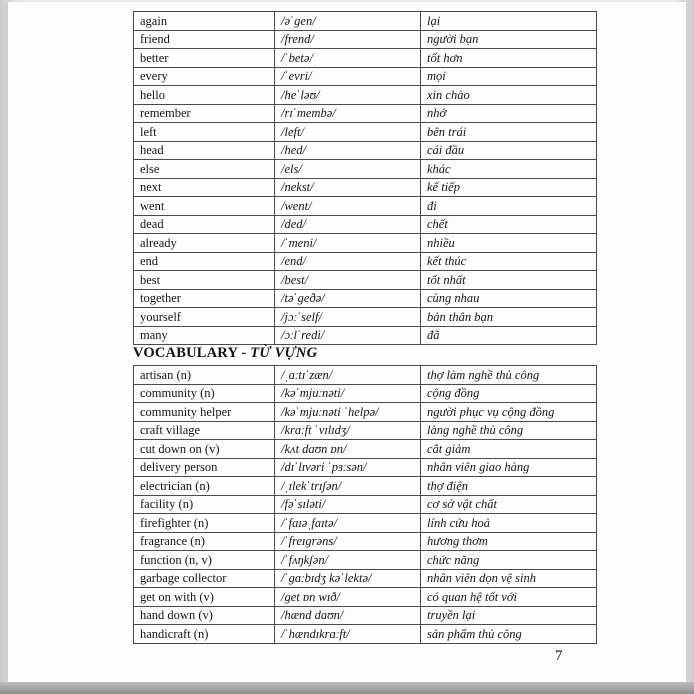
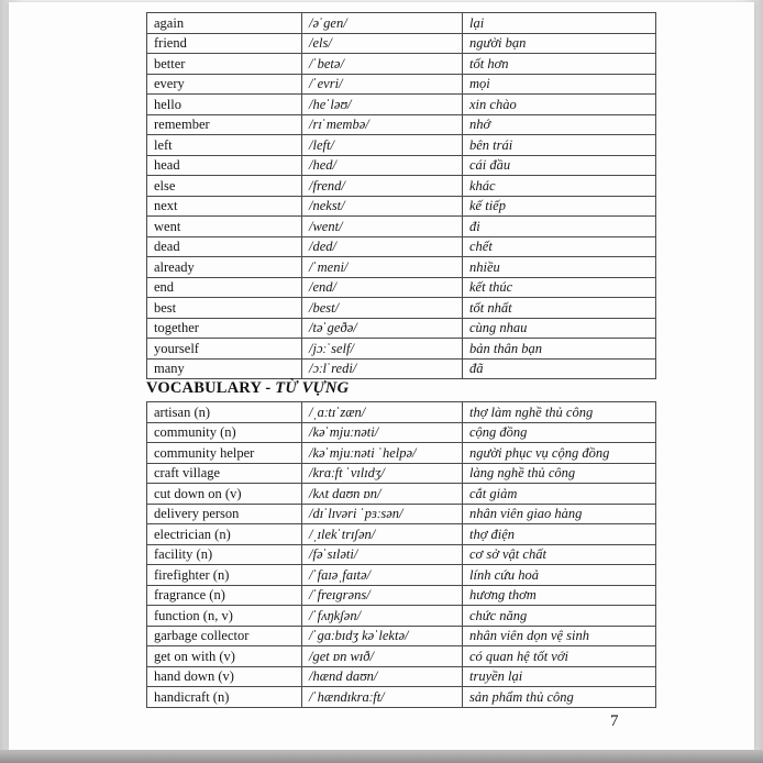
  again	/əˈgen/	lại
- friend	/frend/	người bạn
+ friend	/els/	người bạn
  better	/ˈbetə/	tốt hơn
  every	/ˈevri/	mọi
  hello	/heˈləʊ/	xin chào
  remember	/rɪˈmembə/	nhớ
  left	/left/	bên trái
  head	/hed/	cái đầu
- else	/els/	khác
+ else	/frend/	khác
  next	/nekst/	kế tiếp
  went	/went/	đi
  dead	/ded/	chết
  already	/ˈmeni/	nhiều
  end	/end/	kết thúc
  best	/best/	tốt nhất
  together	/təˈgeðə/	cùng nhau
  yourself	/jɔːˈself/	bản thân bạn
  many	/ɔːlˈredi/	đã
  VOCABULARY - TỪ VỰNG
  artisan (n)	/ˌɑːtɪˈzæn/	thợ làm nghề thủ công
  community (n)	/kəˈmjuːnəti/	cộng đồng
  community helper	/kəˈmjuːnəti ˈhelpə/	người phục vụ cộng đồng
  craft village	/krɑːft ˈvɪlɪdʒ/	làng nghề thủ công
  cut down on (v)	/kʌt daʊn ɒn/	cắt giảm
  delivery person	/dɪˈlɪvəri ˈpɜːsən/	nhân viên giao hàng
  electrician (n)	/ˌɪlekˈtrɪʃən/	thợ điện
  facility (n)	/fəˈsɪləti/	cơ sở vật chất
  firefighter (n)	/ˈfaɪəˌfaɪtə/	lính cứu hoả
  fragrance (n)	/ˈfreɪgrəns/	hương thơm
  function (n, v)	/ˈfʌŋkʃən/	chức năng
  garbage collector	/ˈgɑːbɪdʒ kəˈlektə/	nhân viên dọn vệ sinh
  get on with (v)	/get ɒn wɪð/	có quan hệ tốt với
  hand down (v)	/hænd daʊn/	truyền lại
  handicraft (n)	/ˈhændɪkrɑːft/	sản phẩm thủ công
  7
